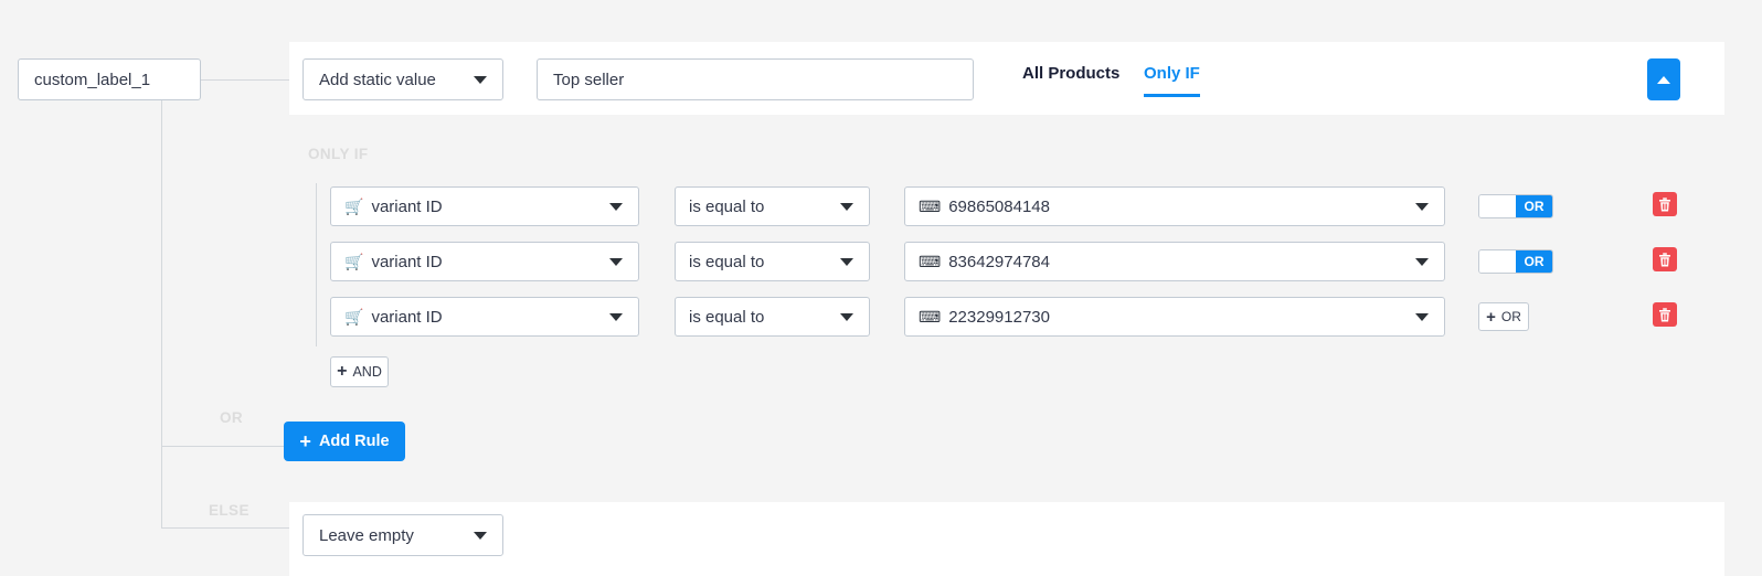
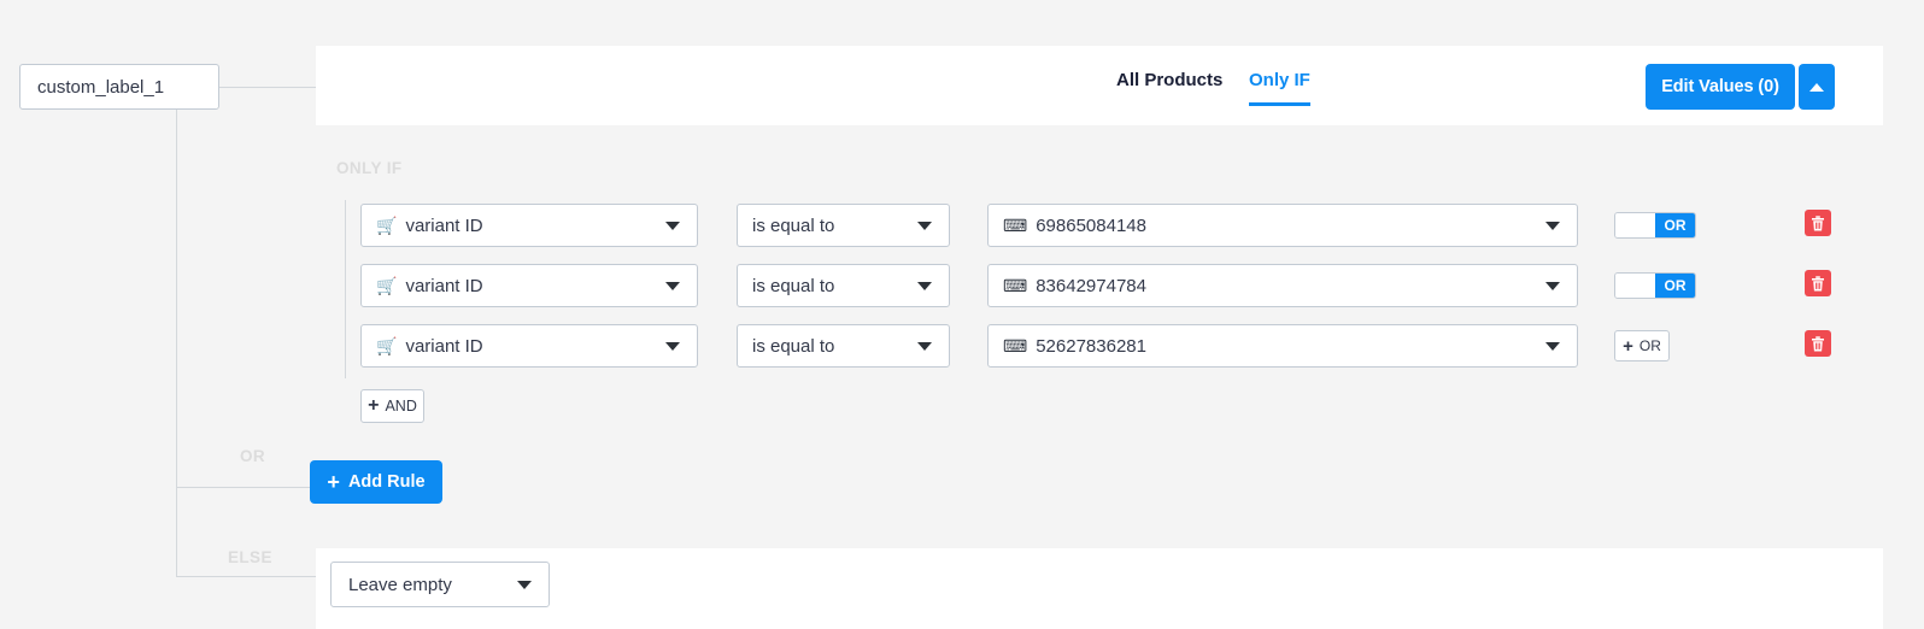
  custom_label_1
- Add static value
- Top seller
  All Products
  Only IF
+ Edit Values (0)
  ONLY IF
  🛒
  variant ID
  is equal to
  ⌨
  69865084148
  OR
  🛒
  variant ID
  is equal to
  ⌨
  83642974784
  OR
  🛒
  variant ID
  is equal to
  ⌨
- 22329912730
+ 52627836281
  +
  OR
  +
  AND
  OR
  +
  Add Rule
  ELSE
  Leave empty
